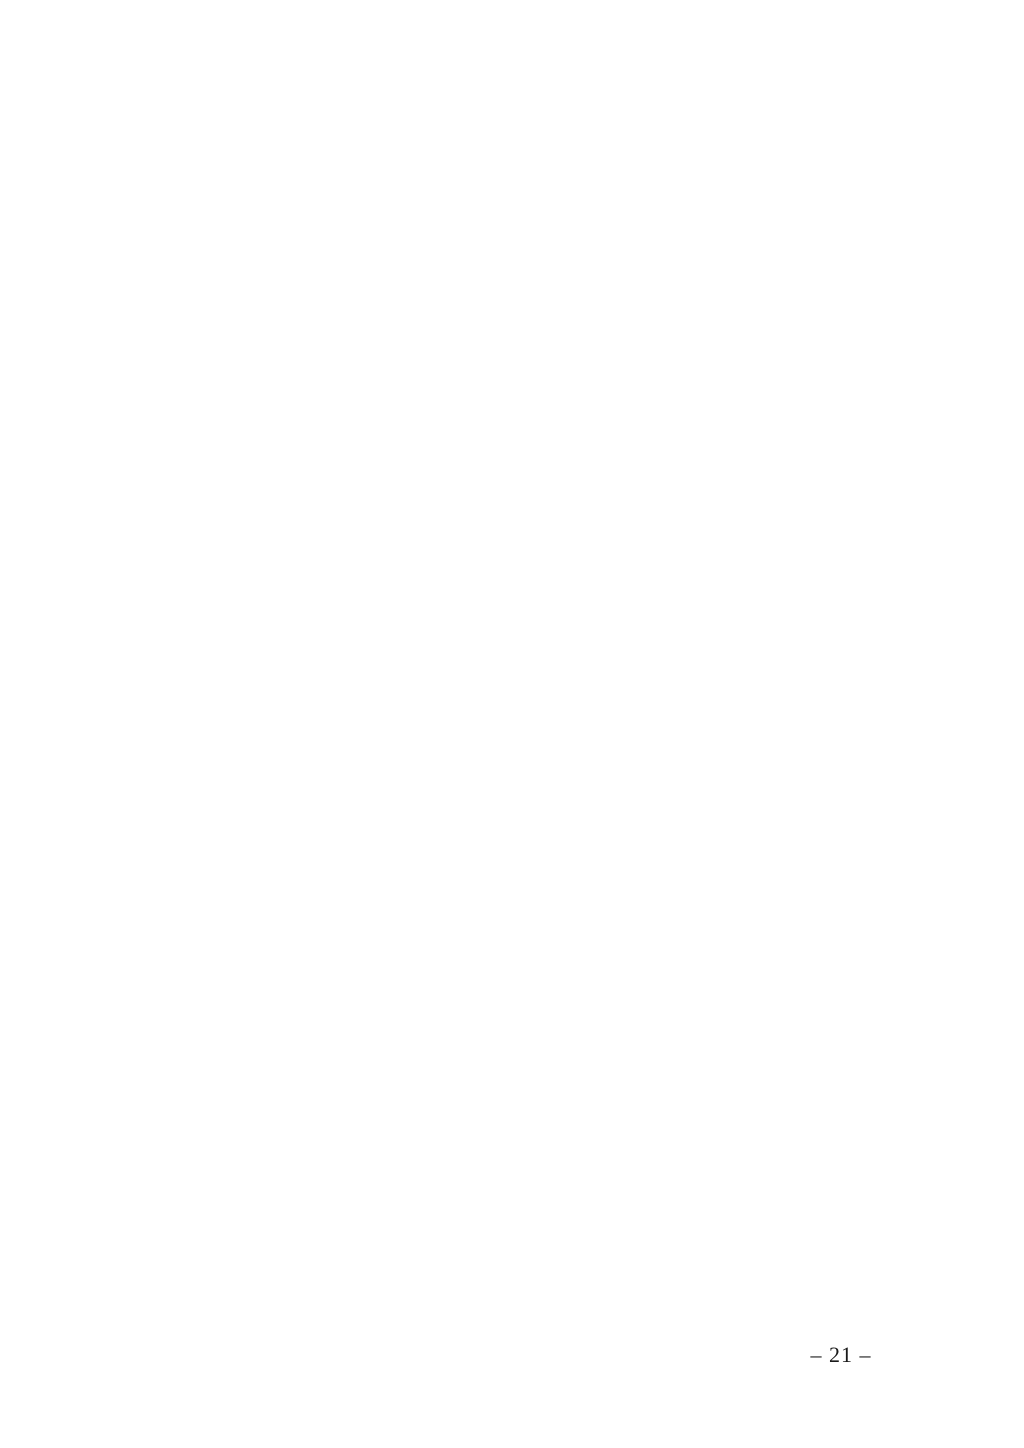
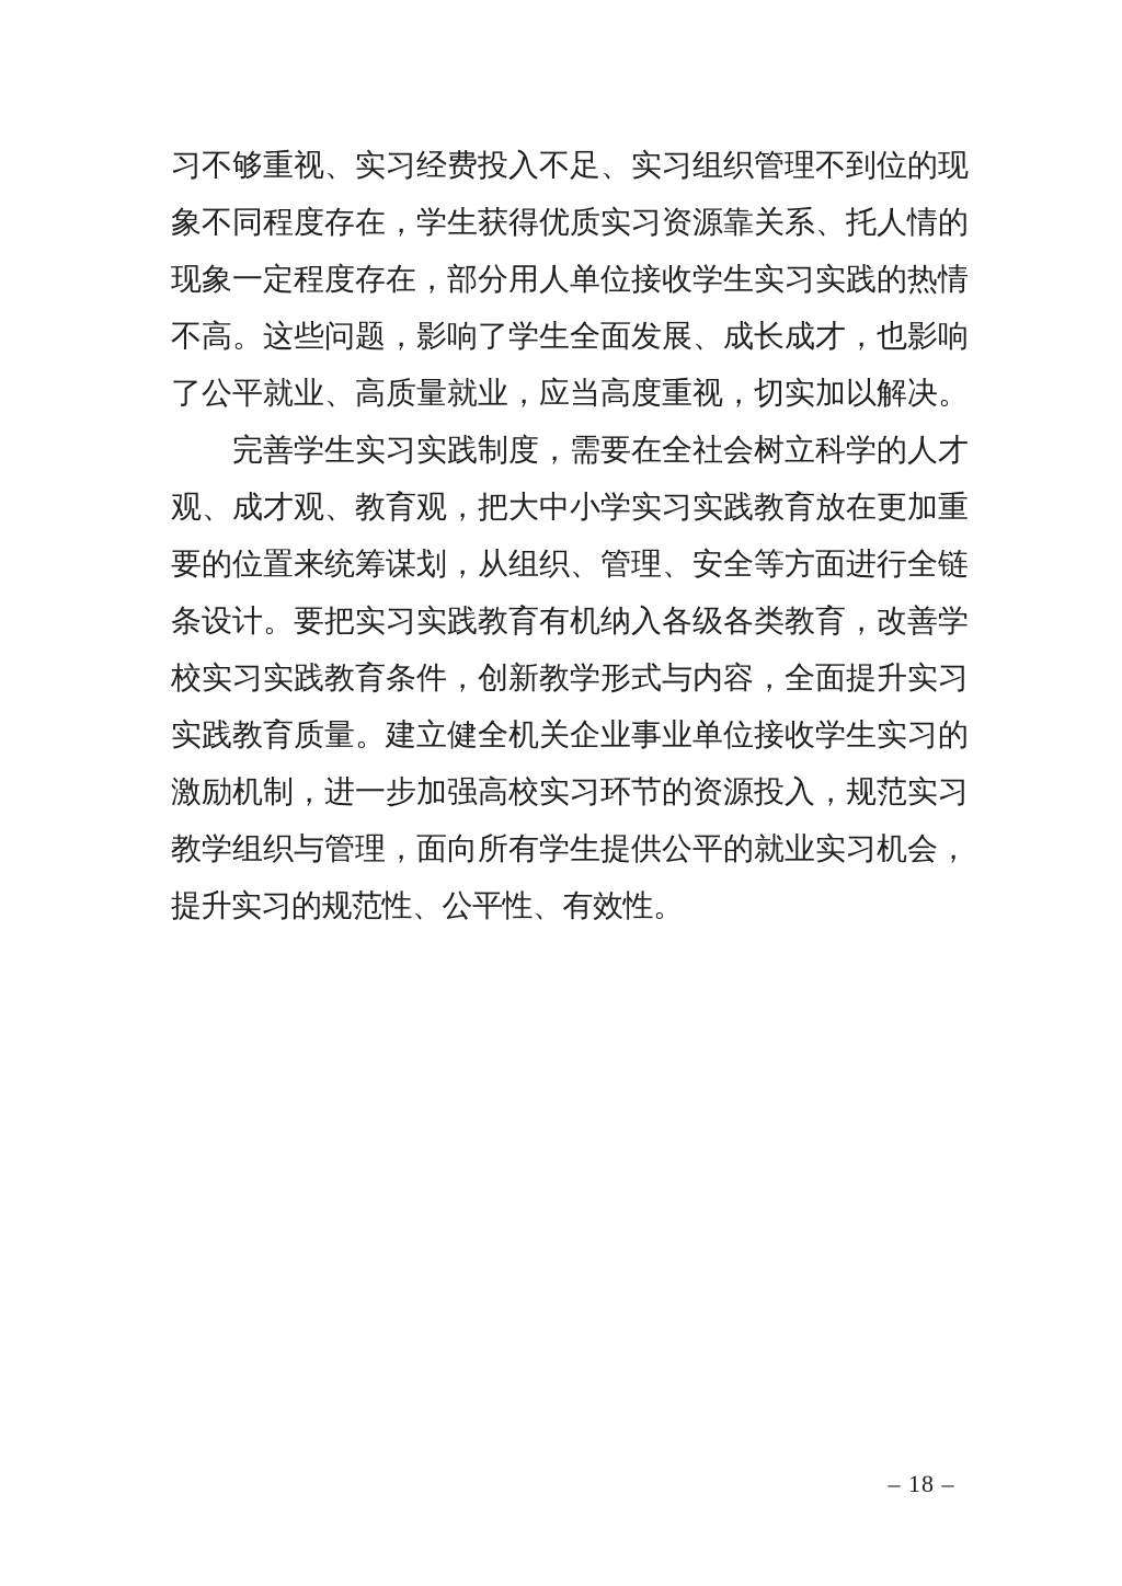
+ 习不够重视、实习经费投入不足、实习组织管理不到位的现
+ 象不同程度存在，学生获得优质实习资源靠关系、托人情的
+ 现象一定程度存在，部分用人单位接收学生实习实践的热情
+ 不高。这些问题，影响了学生全面发展、成长成才，也影响
+ 了公平就业、高质量就业，应当高度重视，切实加以解决。
+ 完善学生实习实践制度，需要在全社会树立科学的人才
+ 观、成才观、教育观，把大中小学实习实践教育放在更加重
+ 要的位置来统筹谋划，从组织、管理、安全等方面进行全链
+ 条设计。要把实习实践教育有机纳入各级各类教育，改善学
+ 校实习实践教育条件，创新教学形式与内容，全面提升实习
+ 实践教育质量。建立健全机关企业事业单位接收学生实习的
+ 激励机制，进一步加强高校实习环节的资源投入，规范实习
+ 教学组织与管理，面向所有学生提供公平的就业实习机会，
+ 提升实习的规范性、公平性、有效性。
- – 21 –
+ – 18 –
